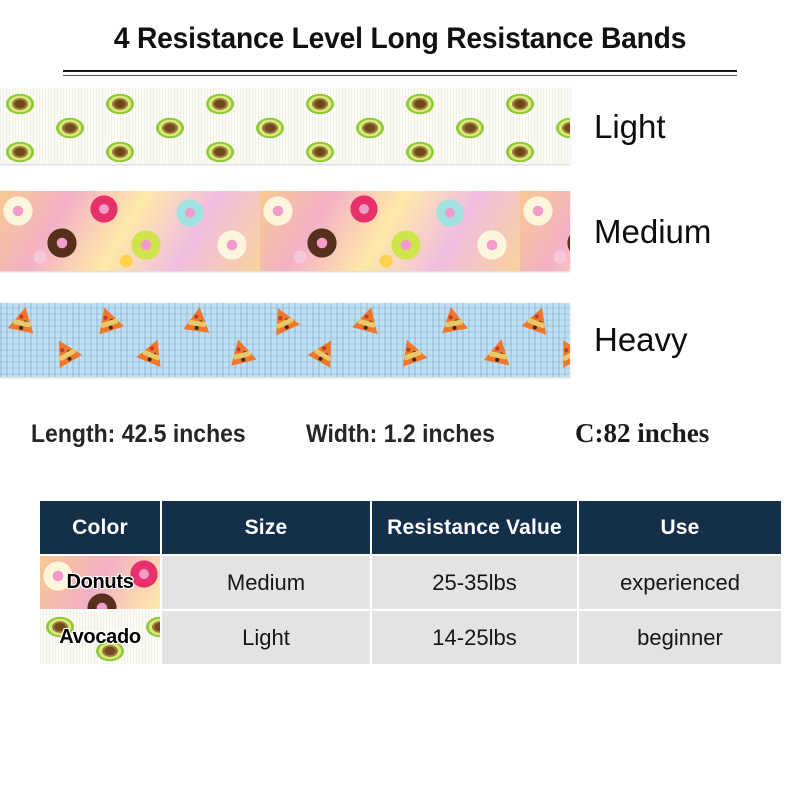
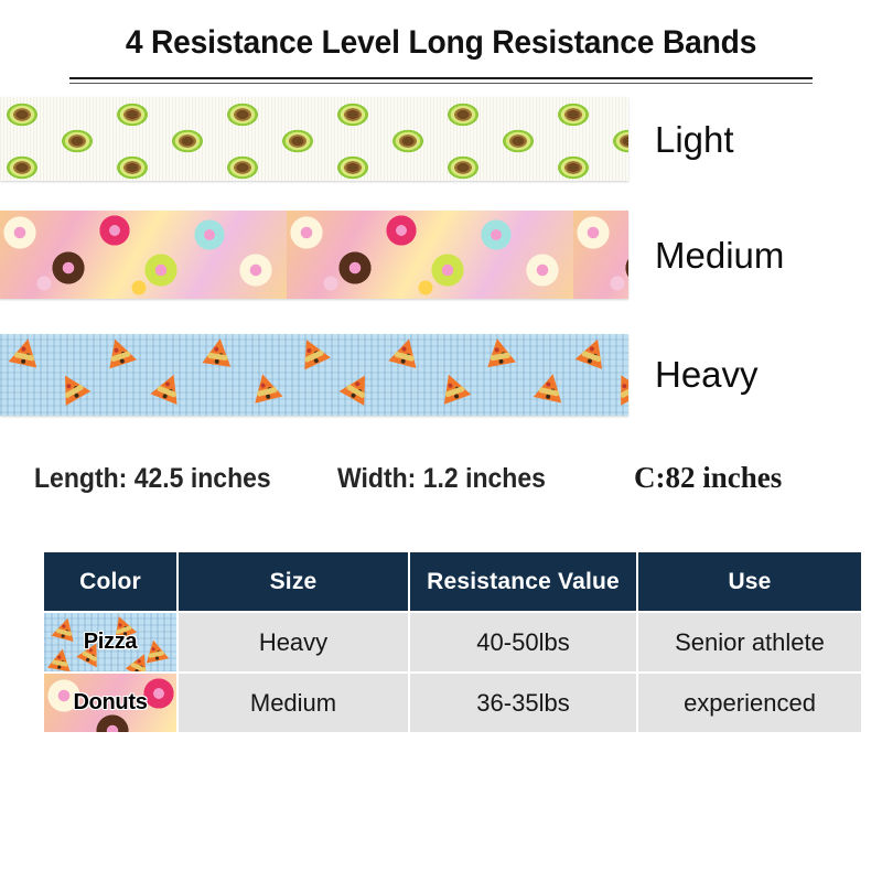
  4 Resistance Level Long Resistance Bands
  Light
  Medium
  Heavy
  Length: 42.5 inches
  Width: 1.2 inches
  C:82 inches
  Color	Size	Resistance Value	Use
+ Pizza	Heavy	40-50lbs	Senior athlete
- Donuts	Medium	25-35lbs	experienced
+ Donuts	Medium	36-35lbs	experienced
- Avocado	Light	14-25lbs	beginner
